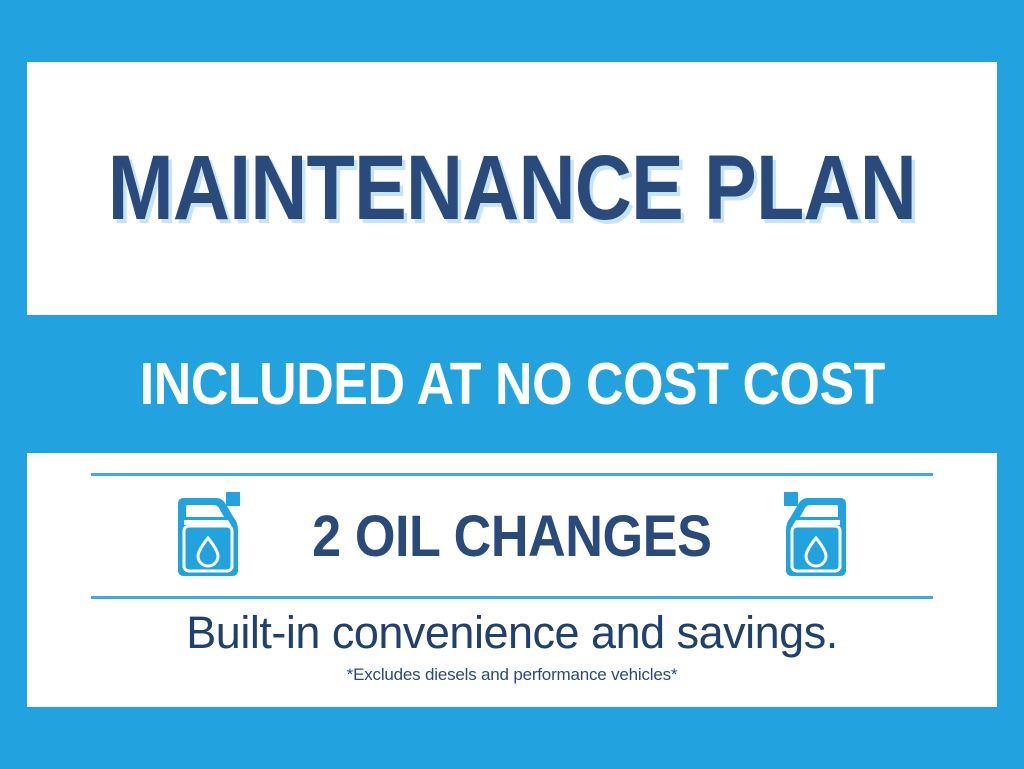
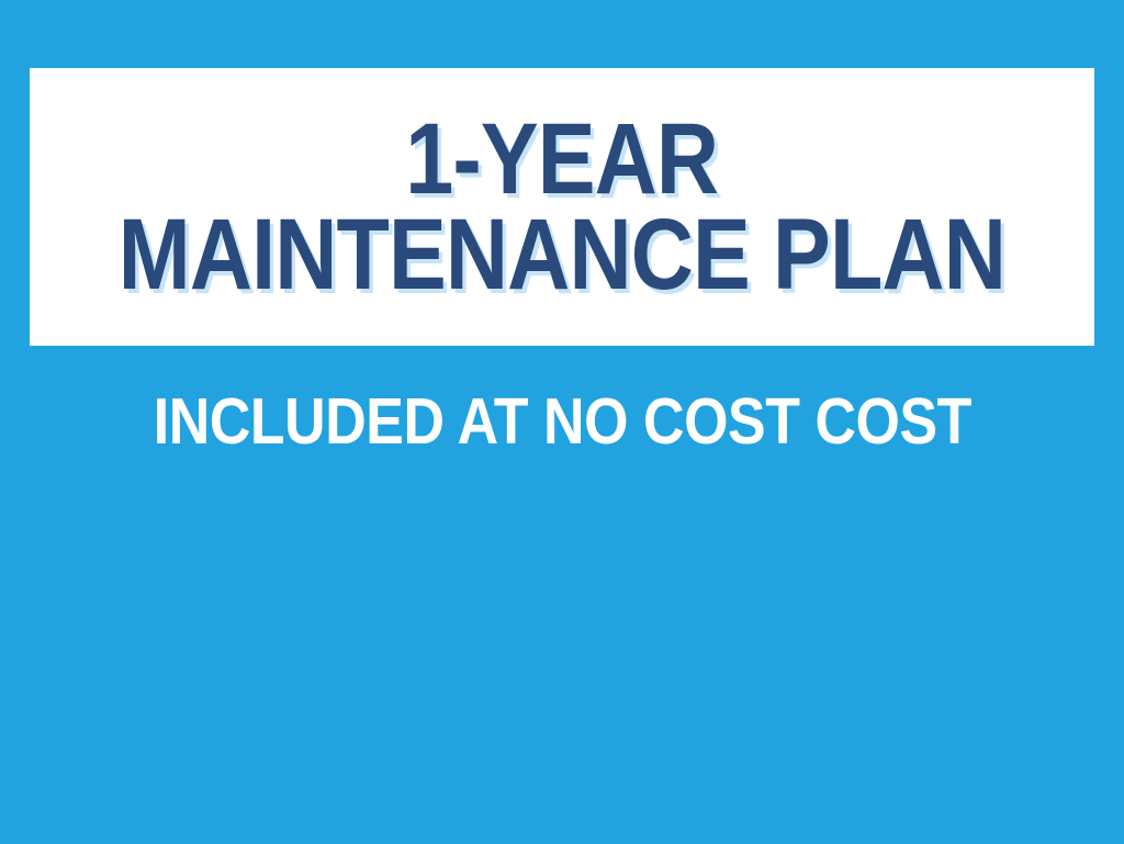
+ 1-YEAR
  MAINTENANCE PLAN
  INCLUDED AT NO COST COST
- 2 OIL CHANGES
- Built-in convenience and savings.
- *Excludes diesels and performance vehicles*
